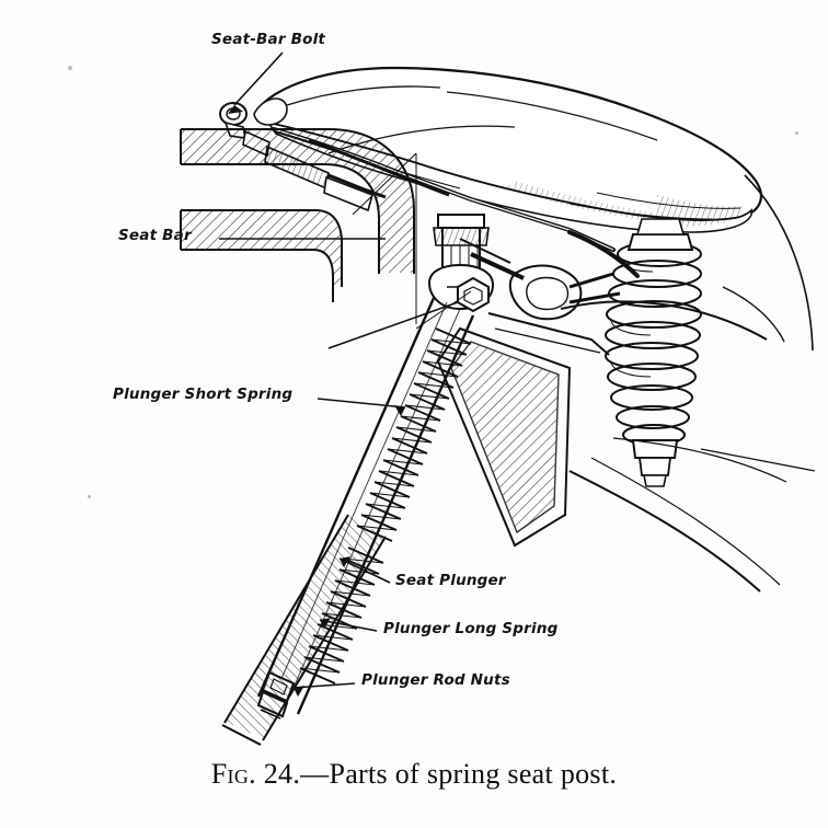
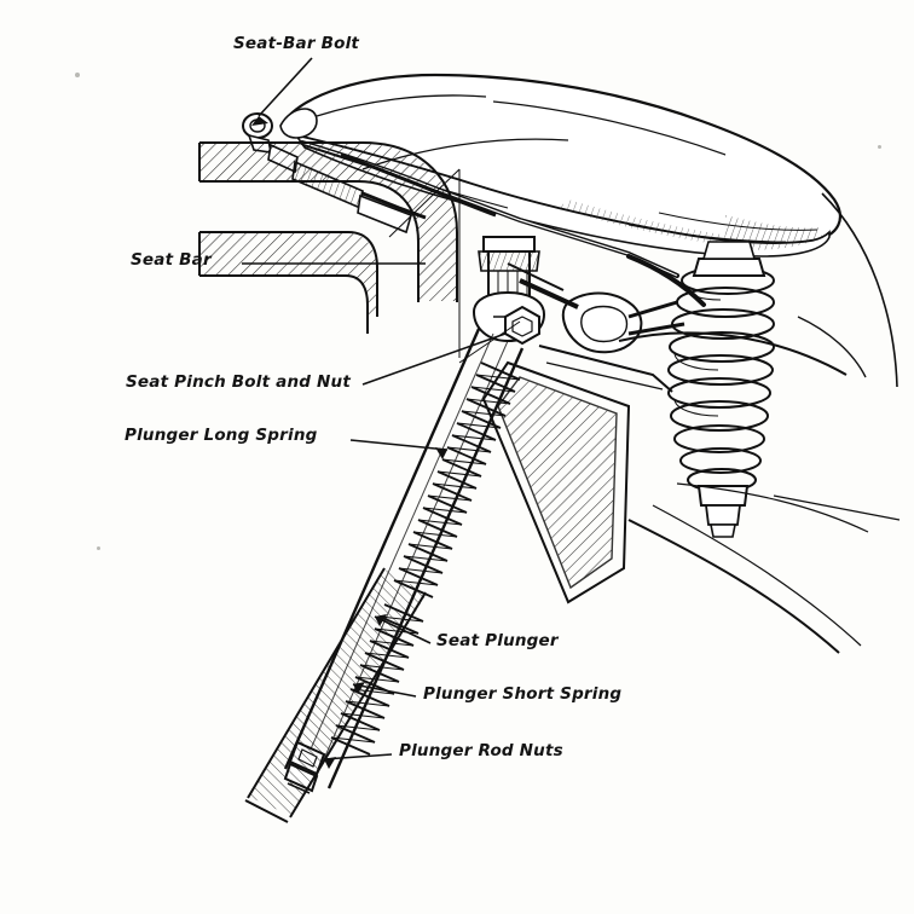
  Seat-Bar Bolt
  Seat Bar
+ Seat Pinch Bolt and Nut
- Plunger Short Spring
+ Plunger Long Spring
  Seat Plunger
- Plunger Long Spring
+ Plunger Short Spring
  Plunger Rod Nuts
- Fig. 24.—Parts of spring seat post.
